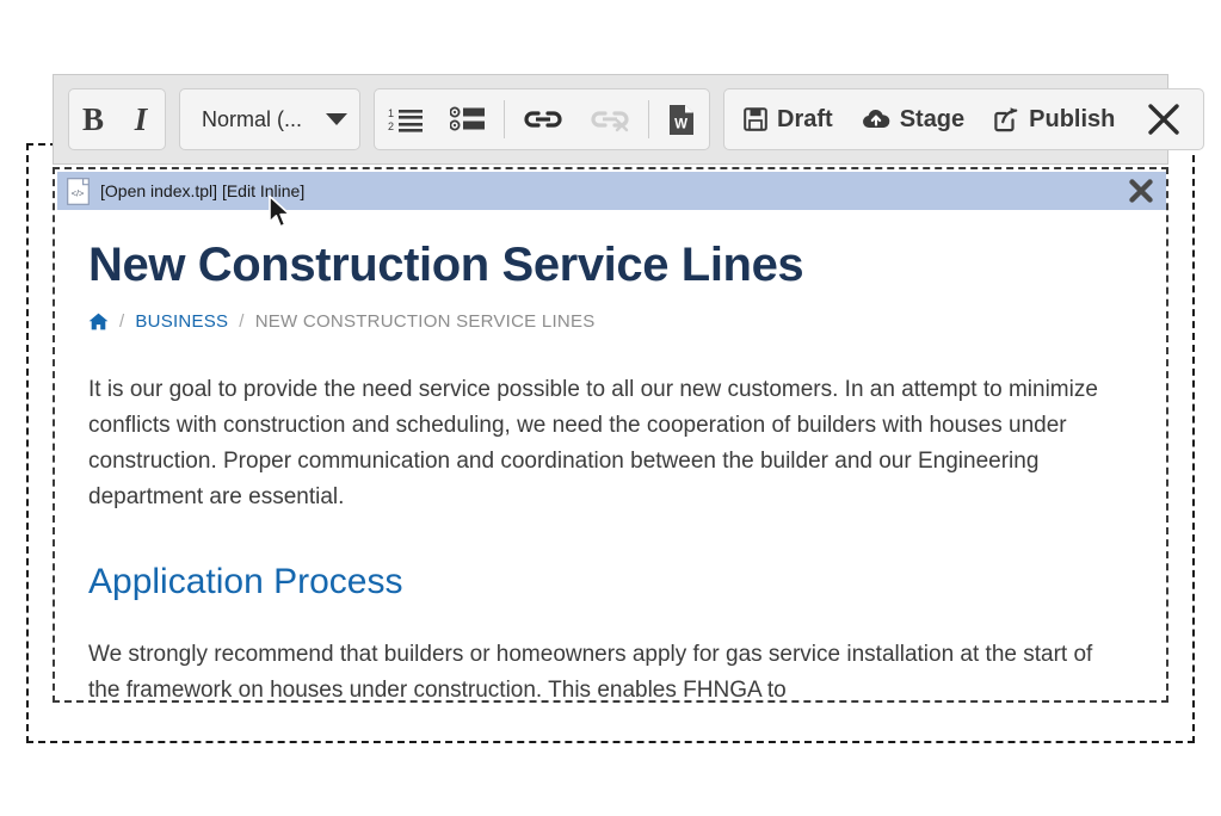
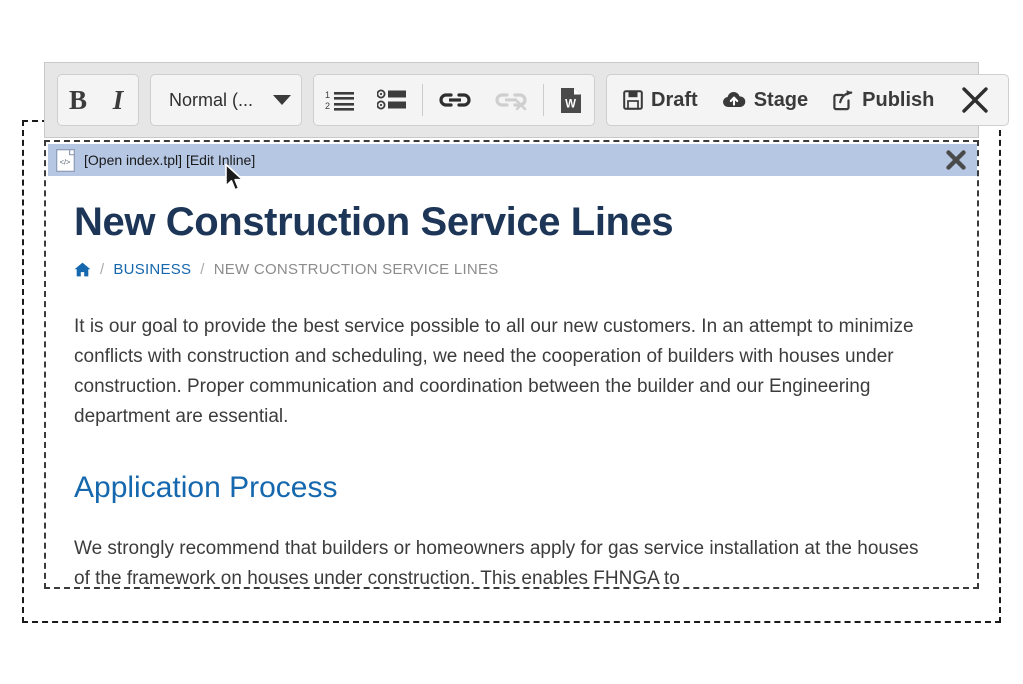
  B
  I
  Normal (...
  1
  2
  W
  Draft
  Stage
  Publish
  </>
  [Open index.tpl] [Edit Inline]
  New Construction Service Lines
  /
  BUSINESS
  /
  NEW CONSTRUCTION SERVICE LINES
- It is our goal to provide the need service possible to all our new customers. In an attempt to minimize conflicts with construction and scheduling, we need the cooperation of builders with houses under construction. Proper communication and coordination between the builder and our Engineering department are essential.
+ It is our goal to provide the best service possible to all our new customers. In an attempt to minimize conflicts with construction and scheduling, we need the cooperation of builders with houses under construction. Proper communication and coordination between the builder and our Engineering department are essential.
  Application Process
- We strongly recommend that builders or homeowners apply for gas service installation at the start of the framework on houses under construction. This enables FHNGA to
+ We strongly recommend that builders or homeowners apply for gas service installation at the houses of the framework on houses under construction. This enables FHNGA to
